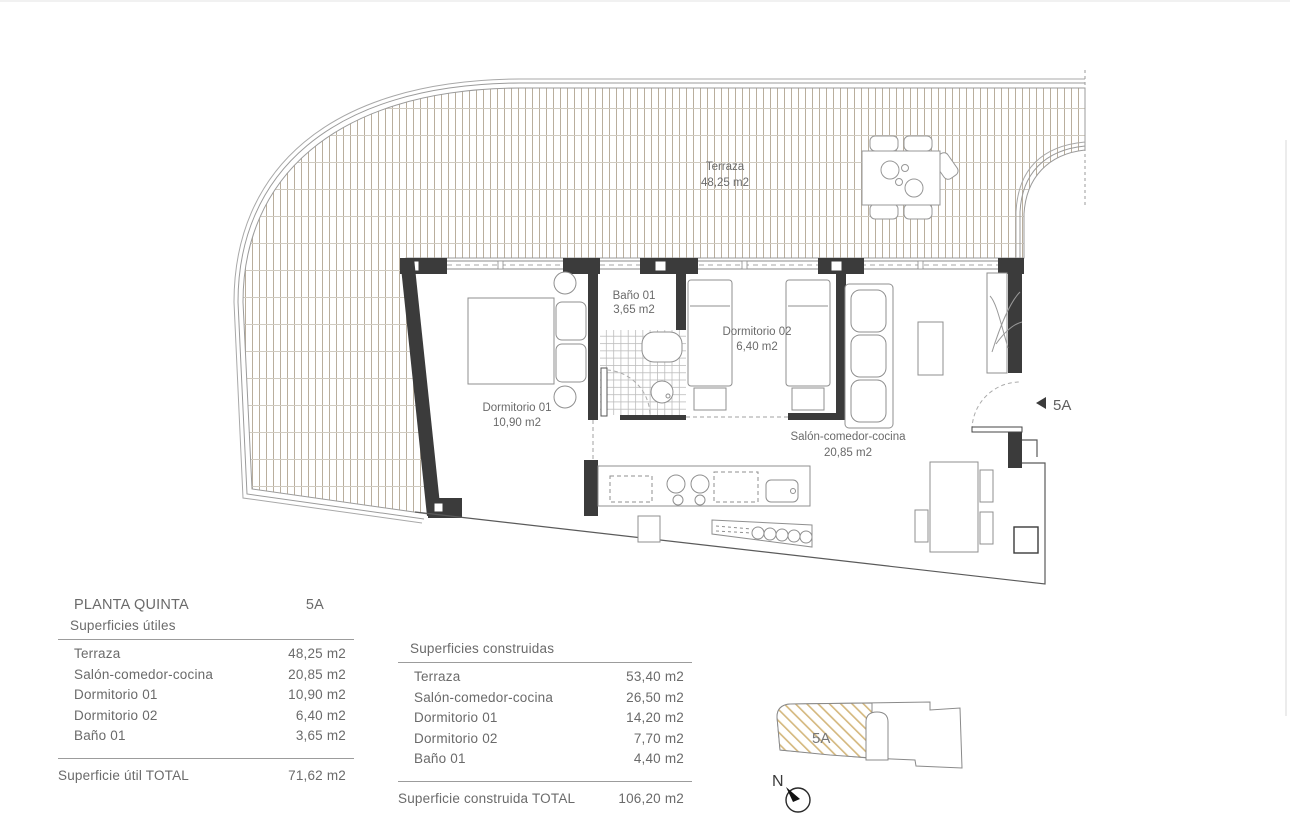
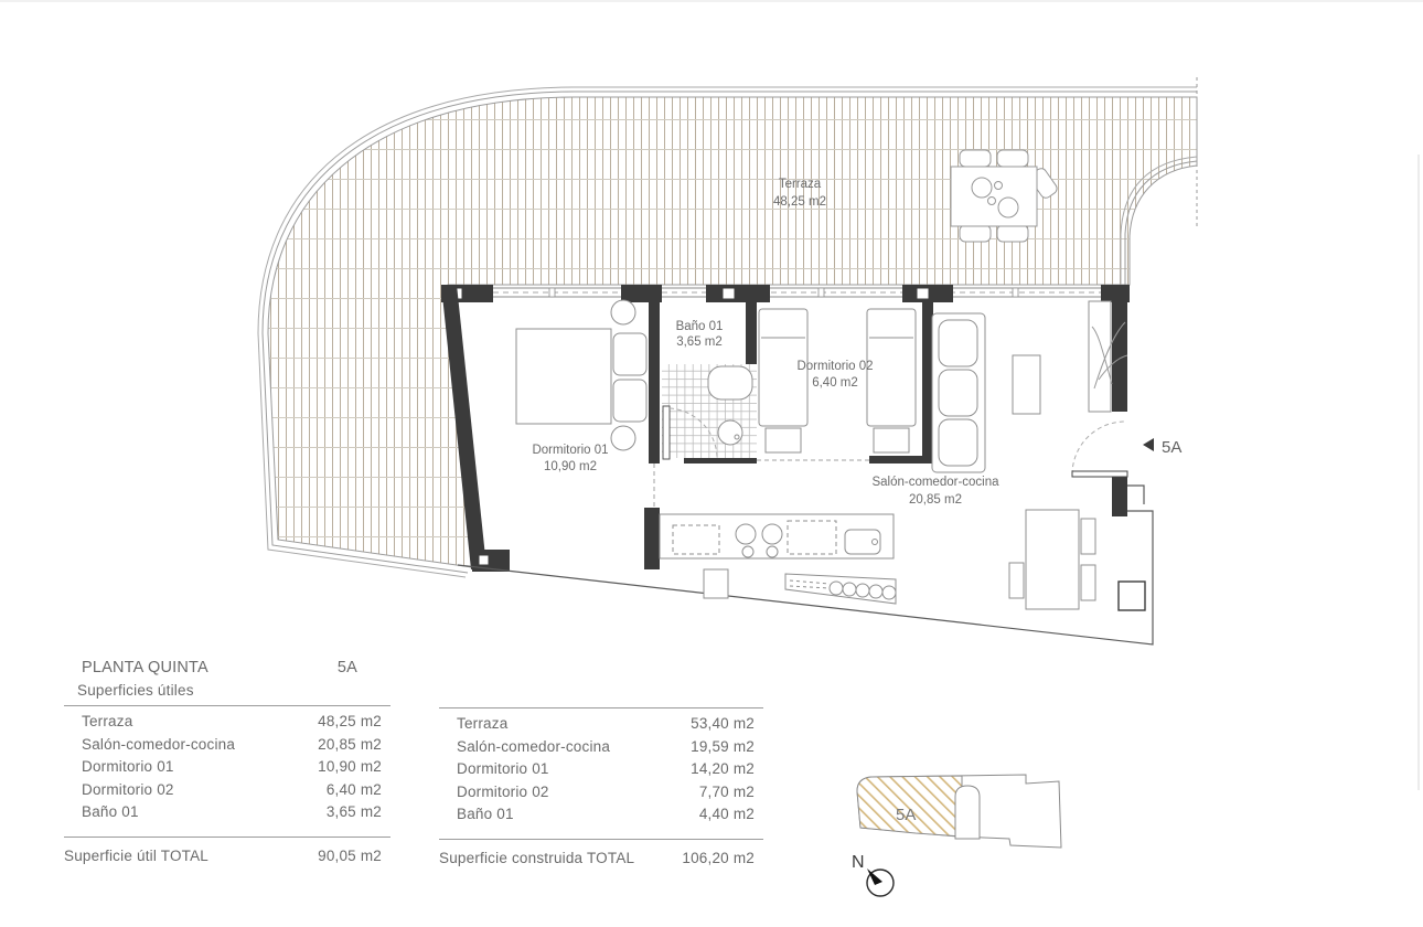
  5A
  Terraza
  48,25 m2
  Baño 01
  3,65 m2
  Dormitorio 02
  6,40 m2
  Dormitorio 01
  10,90 m2
  Salón-comedor-cocina
  20,85 m2
  5A
  N
  PLANTA QUINTA
  5A
  Superficies útiles
  Terraza
  48,25 m2
  Salón-comedor-cocina
  20,85 m2
  Dormitorio 01
  10,90 m2
  Dormitorio 02
  6,40 m2
  Baño 01
  3,65 m2
  Superficie útil TOTAL
- 71,62 m2
+ 90,05 m2
- Superficies construidas
  Terraza
  53,40 m2
  Salón-comedor-cocina
- 26,50 m2
+ 19,59 m2
  Dormitorio 01
  14,20 m2
  Dormitorio 02
  7,70 m2
  Baño 01
  4,40 m2
  Superficie construida TOTAL
  106,20 m2
